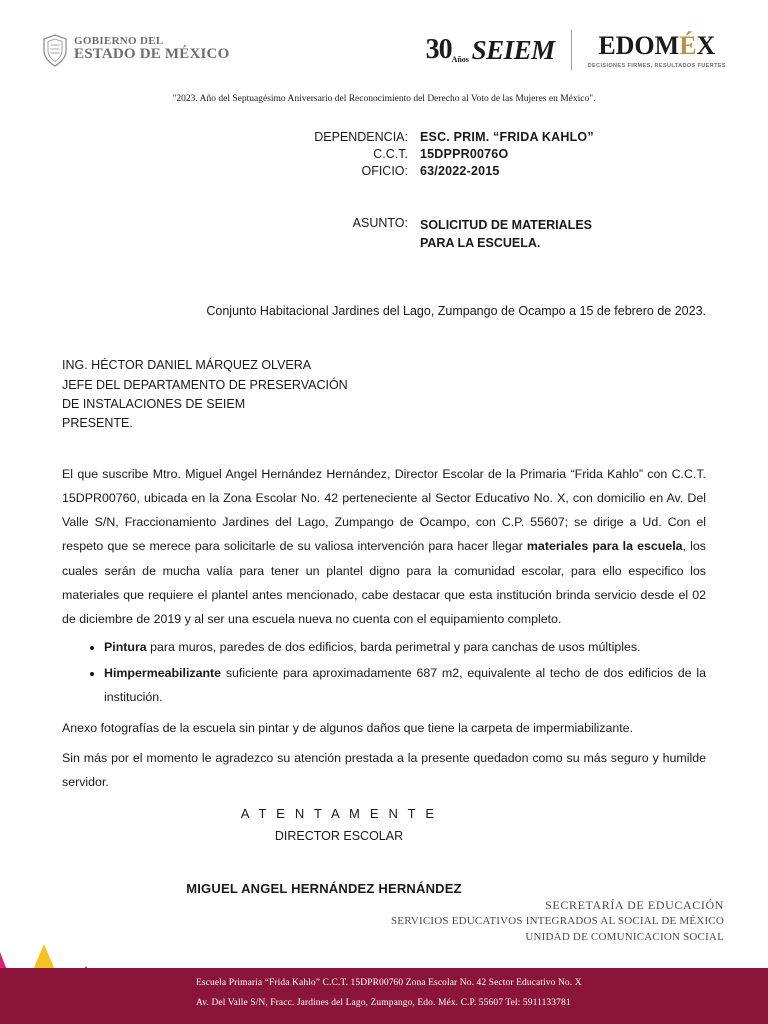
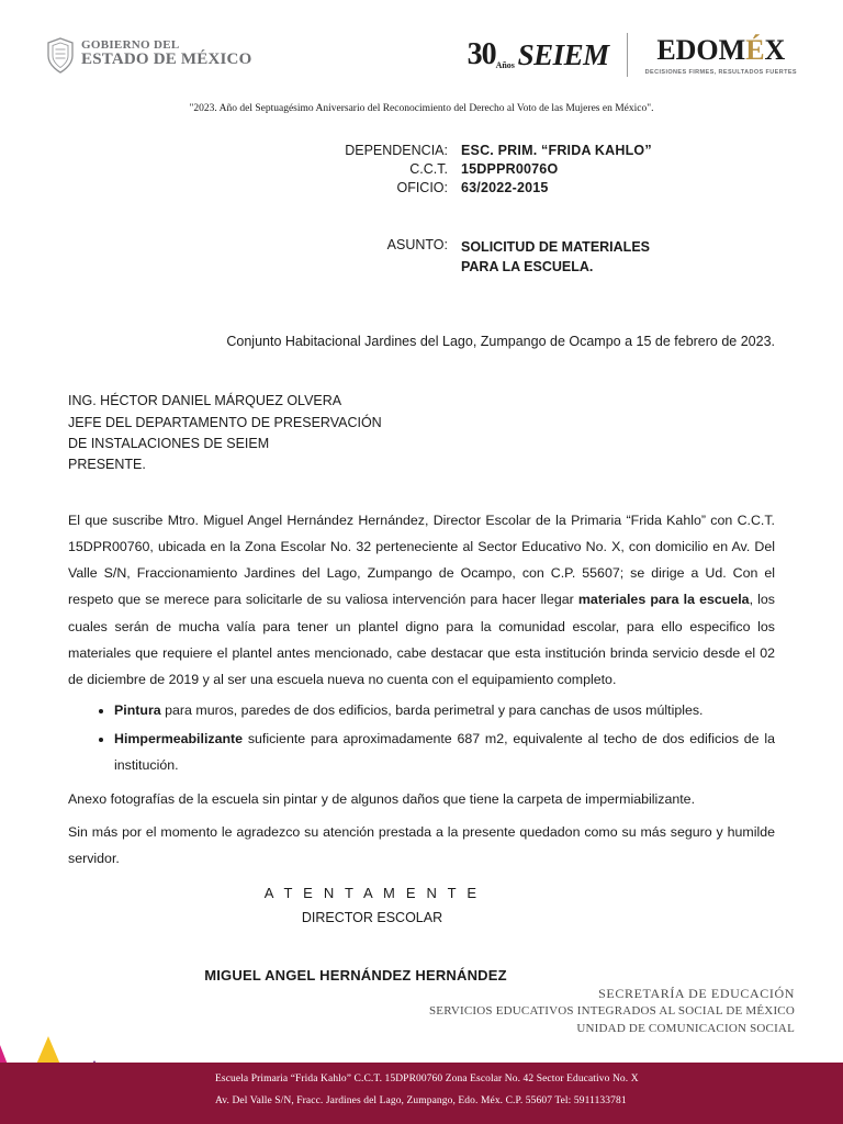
  GOBIERNO DEL
  ESTADO DE MÉXICO
  30
  Años
  SEIEM
  EDOMÉX
  "2023. Año del Septuagésimo Aniversario del Reconocimiento del Derecho al Voto de las Mujeres en México".
  DEPENDENCIA:
  ESC. PRIM. “FRIDA KAHLO”
  C.C.T.
  15DPPR0076O
  OFICIO:
  63/2022-2015
  ASUNTO:
  SOLICITUD DE MATERIALES
  PARA LA ESCUELA.
  Conjunto Habitacional Jardines del Lago, Zumpango de Ocampo a 15 de febrero de 2023.
  ING. HÉCTOR DANIEL MÁRQUEZ OLVERA
  JEFE DEL DEPARTAMENTO DE PRESERVACIÓN
  DE INSTALACIONES DE SEIEM
  PRESENTE.
- El que suscribe Mtro. Miguel Angel Hernández Hernández, Director Escolar de la Primaria “Frida Kahlo” con C.C.T. 15DPR00760, ubicada en la Zona Escolar No. 42 perteneciente al Sector Educativo No. X, con domicilio en Av. Del Valle S/N, Fraccionamiento Jardines del Lago, Zumpango de Ocampo, con C.P. 55607; se dirige a Ud. Con el respeto que se merece para solicitarle de su valiosa intervención para hacer llegar materiales para la escuela, los cuales serán de mucha valía para tener un plantel digno para la comunidad escolar, para ello especifico los materiales que requiere el plantel antes mencionado, cabe destacar que esta institución brinda servicio desde el 02 de diciembre de 2019 y al ser una escuela nueva no cuenta con el equipamiento completo.
+ El que suscribe Mtro. Miguel Angel Hernández Hernández, Director Escolar de la Primaria “Frida Kahlo” con C.C.T. 15DPR00760, ubicada en la Zona Escolar No. 32 perteneciente al Sector Educativo No. X, con domicilio en Av. Del Valle S/N, Fraccionamiento Jardines del Lago, Zumpango de Ocampo, con C.P. 55607; se dirige a Ud. Con el respeto que se merece para solicitarle de su valiosa intervención para hacer llegar materiales para la escuela, los cuales serán de mucha valía para tener un plantel digno para la comunidad escolar, para ello especifico los materiales que requiere el plantel antes mencionado, cabe destacar que esta institución brinda servicio desde el 02 de diciembre de 2019 y al ser una escuela nueva no cuenta con el equipamiento completo.
  Pintura para muros, paredes de dos edificios, barda perimetral y para canchas de usos múltiples.
  Himpermeabilizante suficiente para aproximadamente 687 m2, equivalente al techo de dos edificios de la institución.
  Anexo fotografías de la escuela sin pintar y de algunos daños que tiene la carpeta de impermiabilizante.
  Sin más por el momento le agradezco su atención prestada a la presente quedadon como su más seguro y humilde servidor.
  A T E N T A M E N T E
  DIRECTOR ESCOLAR
  MIGUEL ANGEL HERNÁNDEZ HERNÁNDEZ
  SECRETARÍA DE EDUCACIÓN
  SERVICIOS EDUCATIVOS INTEGRADOS AL SOCIAL DE MÉXICO
  UNIDAD DE COMUNICACION SOCIAL
  Escuela Primaria “Frida Kahlo” C.C.T. 15DPR00760 Zona Escolar No. 42 Sector Educativo No. X
  Av. Del Valle S/N, Fracc. Jardines del Lago, Zumpango, Edo. Méx. C.P. 55607 Tel: 5911133781
